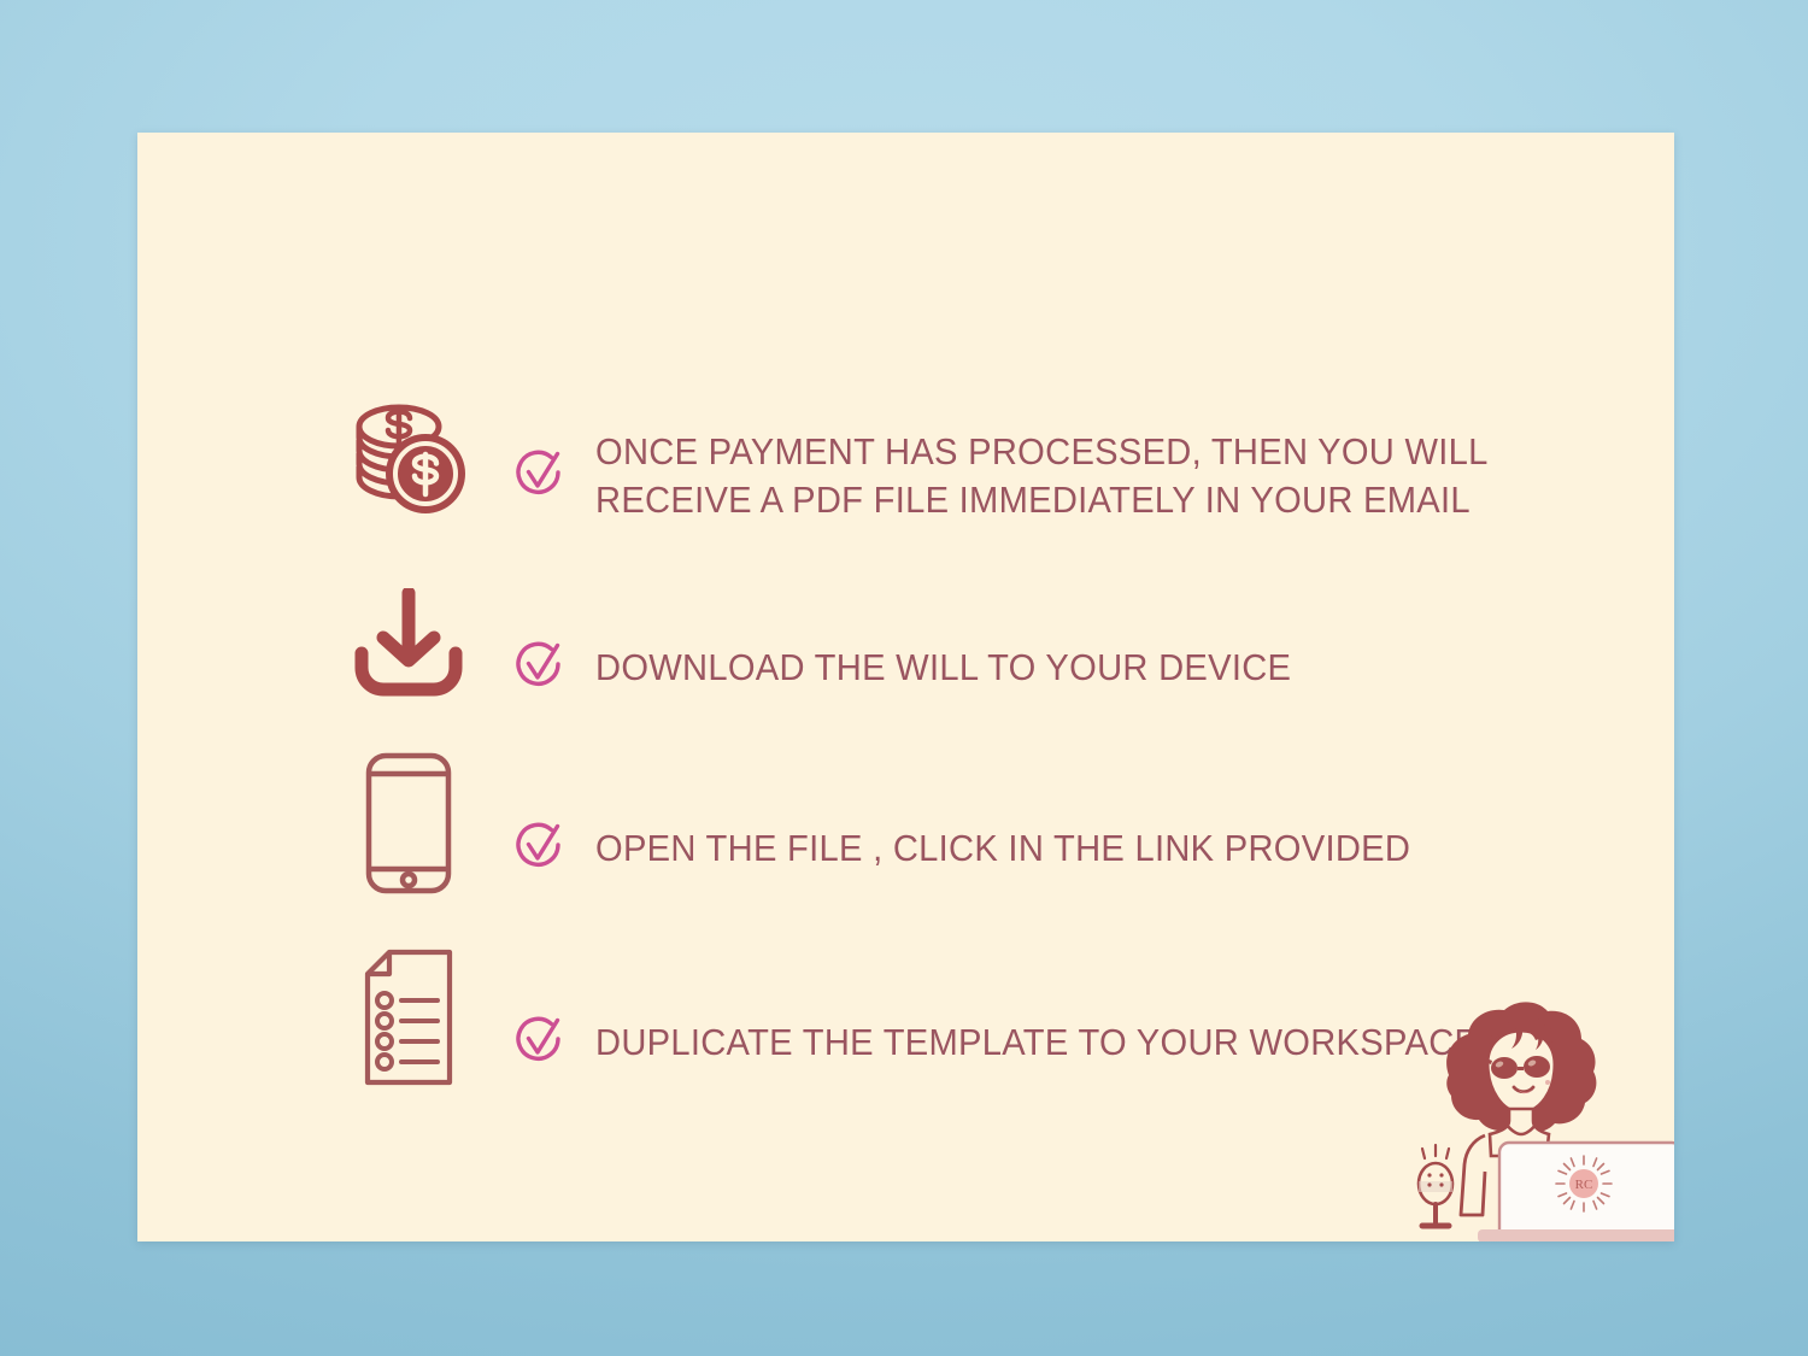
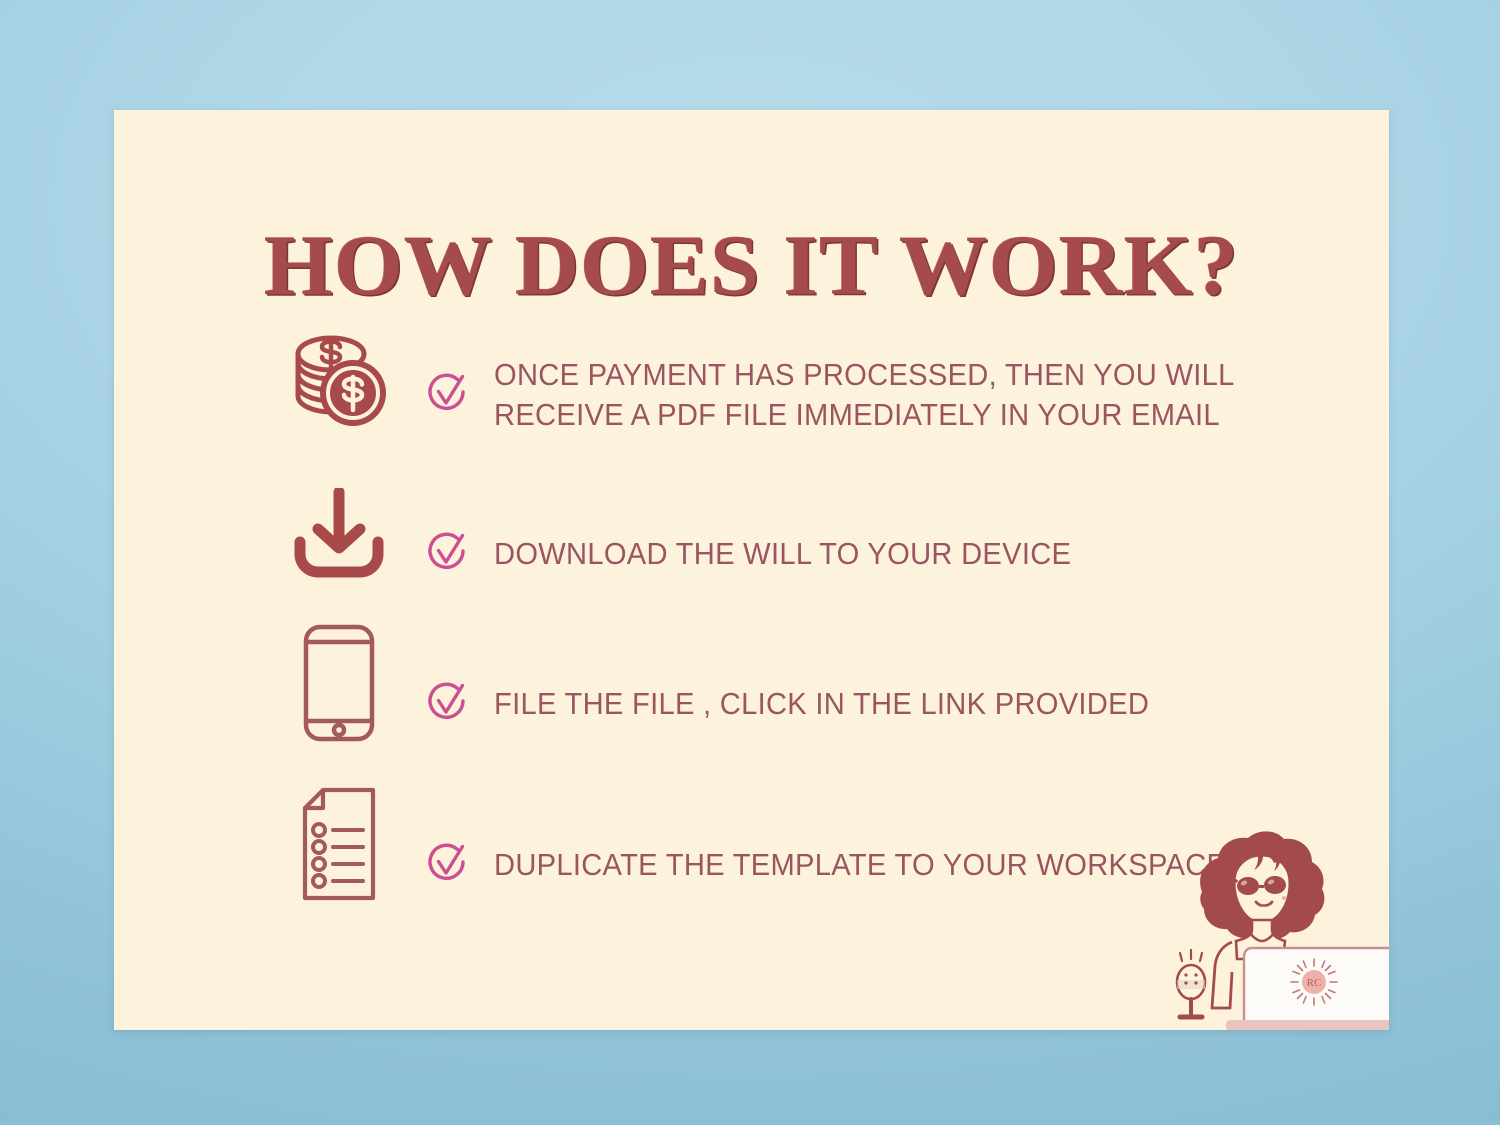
+ HOW DOES IT WORK?
  ONCE PAYMENT HAS PROCESSED, THEN YOU WILL
  RECEIVE A PDF FILE IMMEDIATELY IN YOUR EMAIL
  DOWNLOAD THE WILL TO YOUR DEVICE
- OPEN THE FILE , CLICK IN THE LINK PROVIDED
+ FILE THE FILE , CLICK IN THE LINK PROVIDED
  DUPLICATE THE TEMPLATE TO YOUR WORKSPAC
  RC
